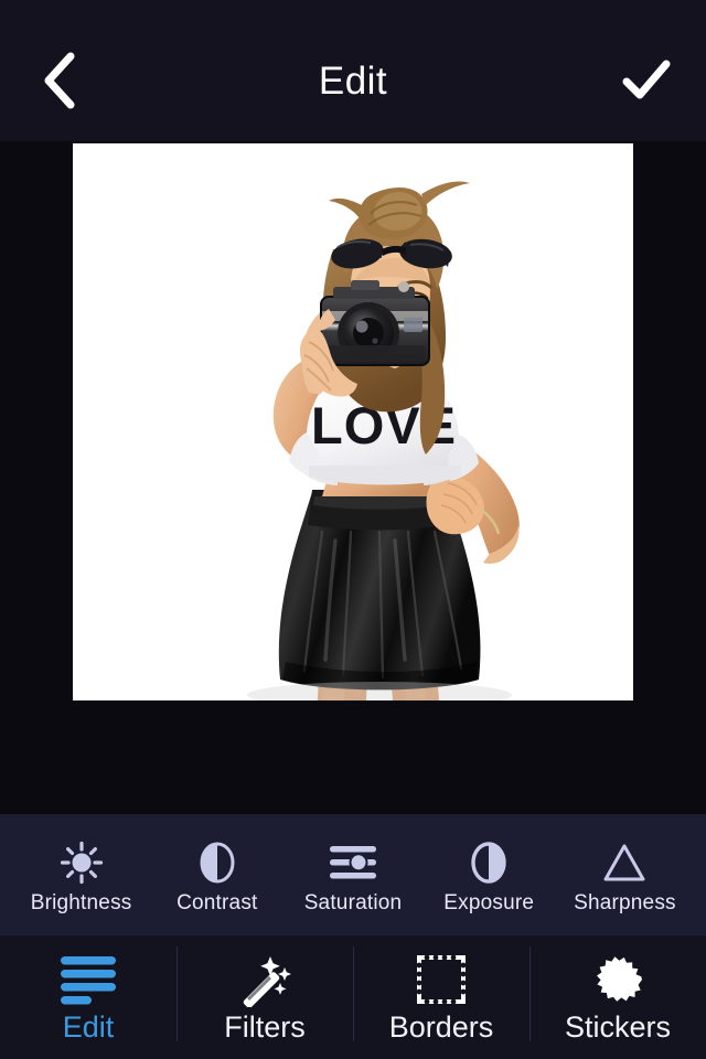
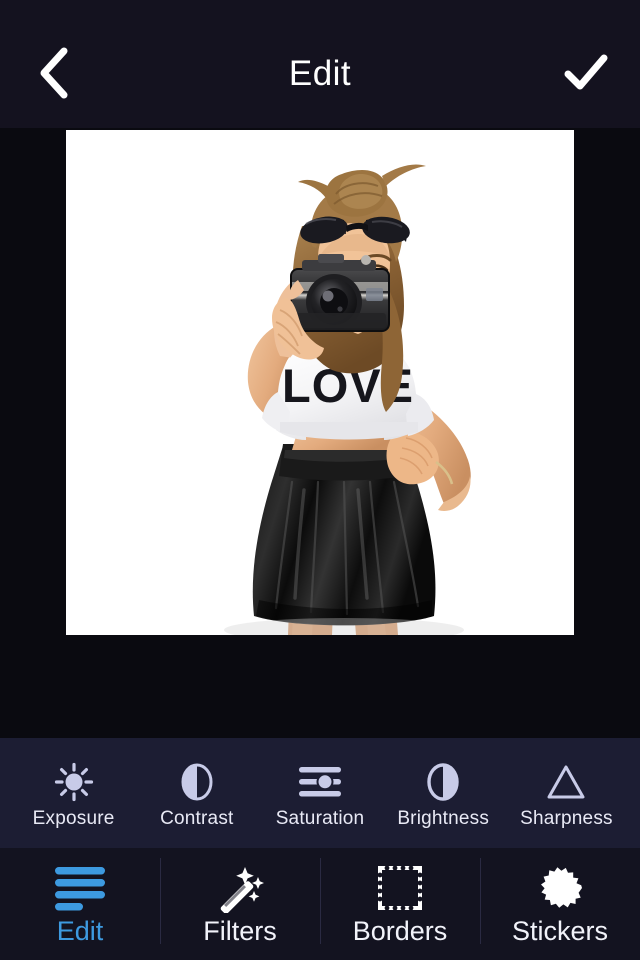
  Edit
  LOV
- Brightness
+ Exposure
  Contrast
  Saturation
- Exposure
+ Brightness
  Sharpness
  Edit
  Filters
  Borders
  Stickers
